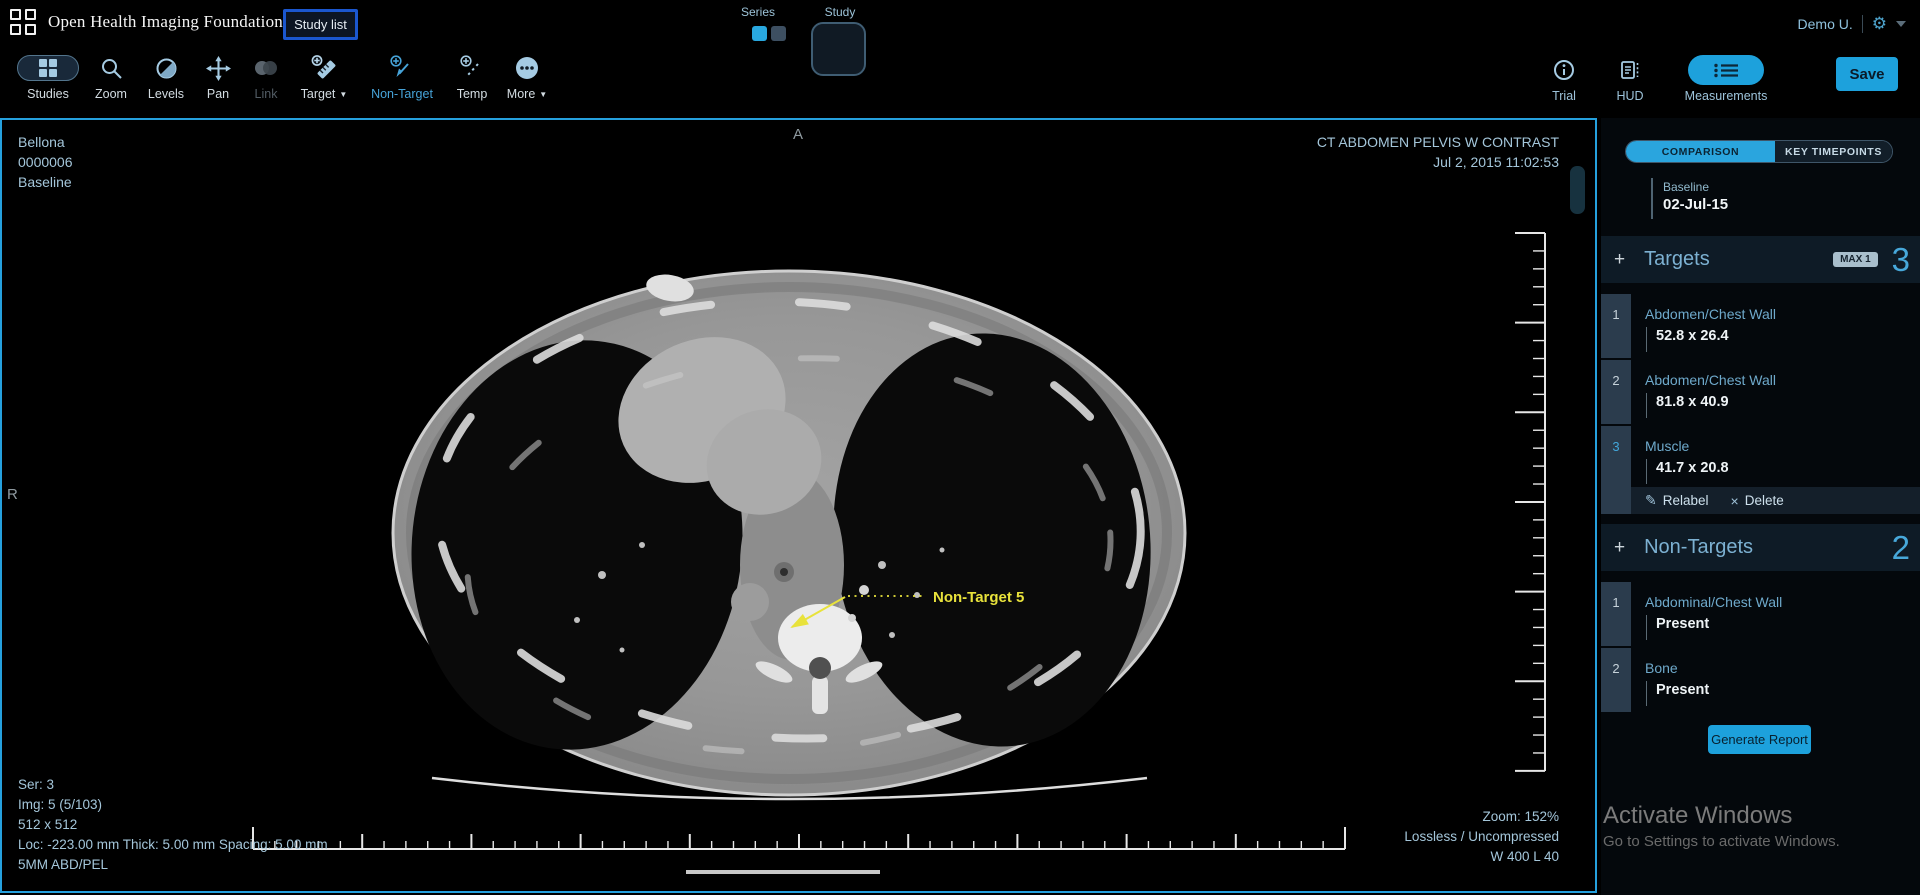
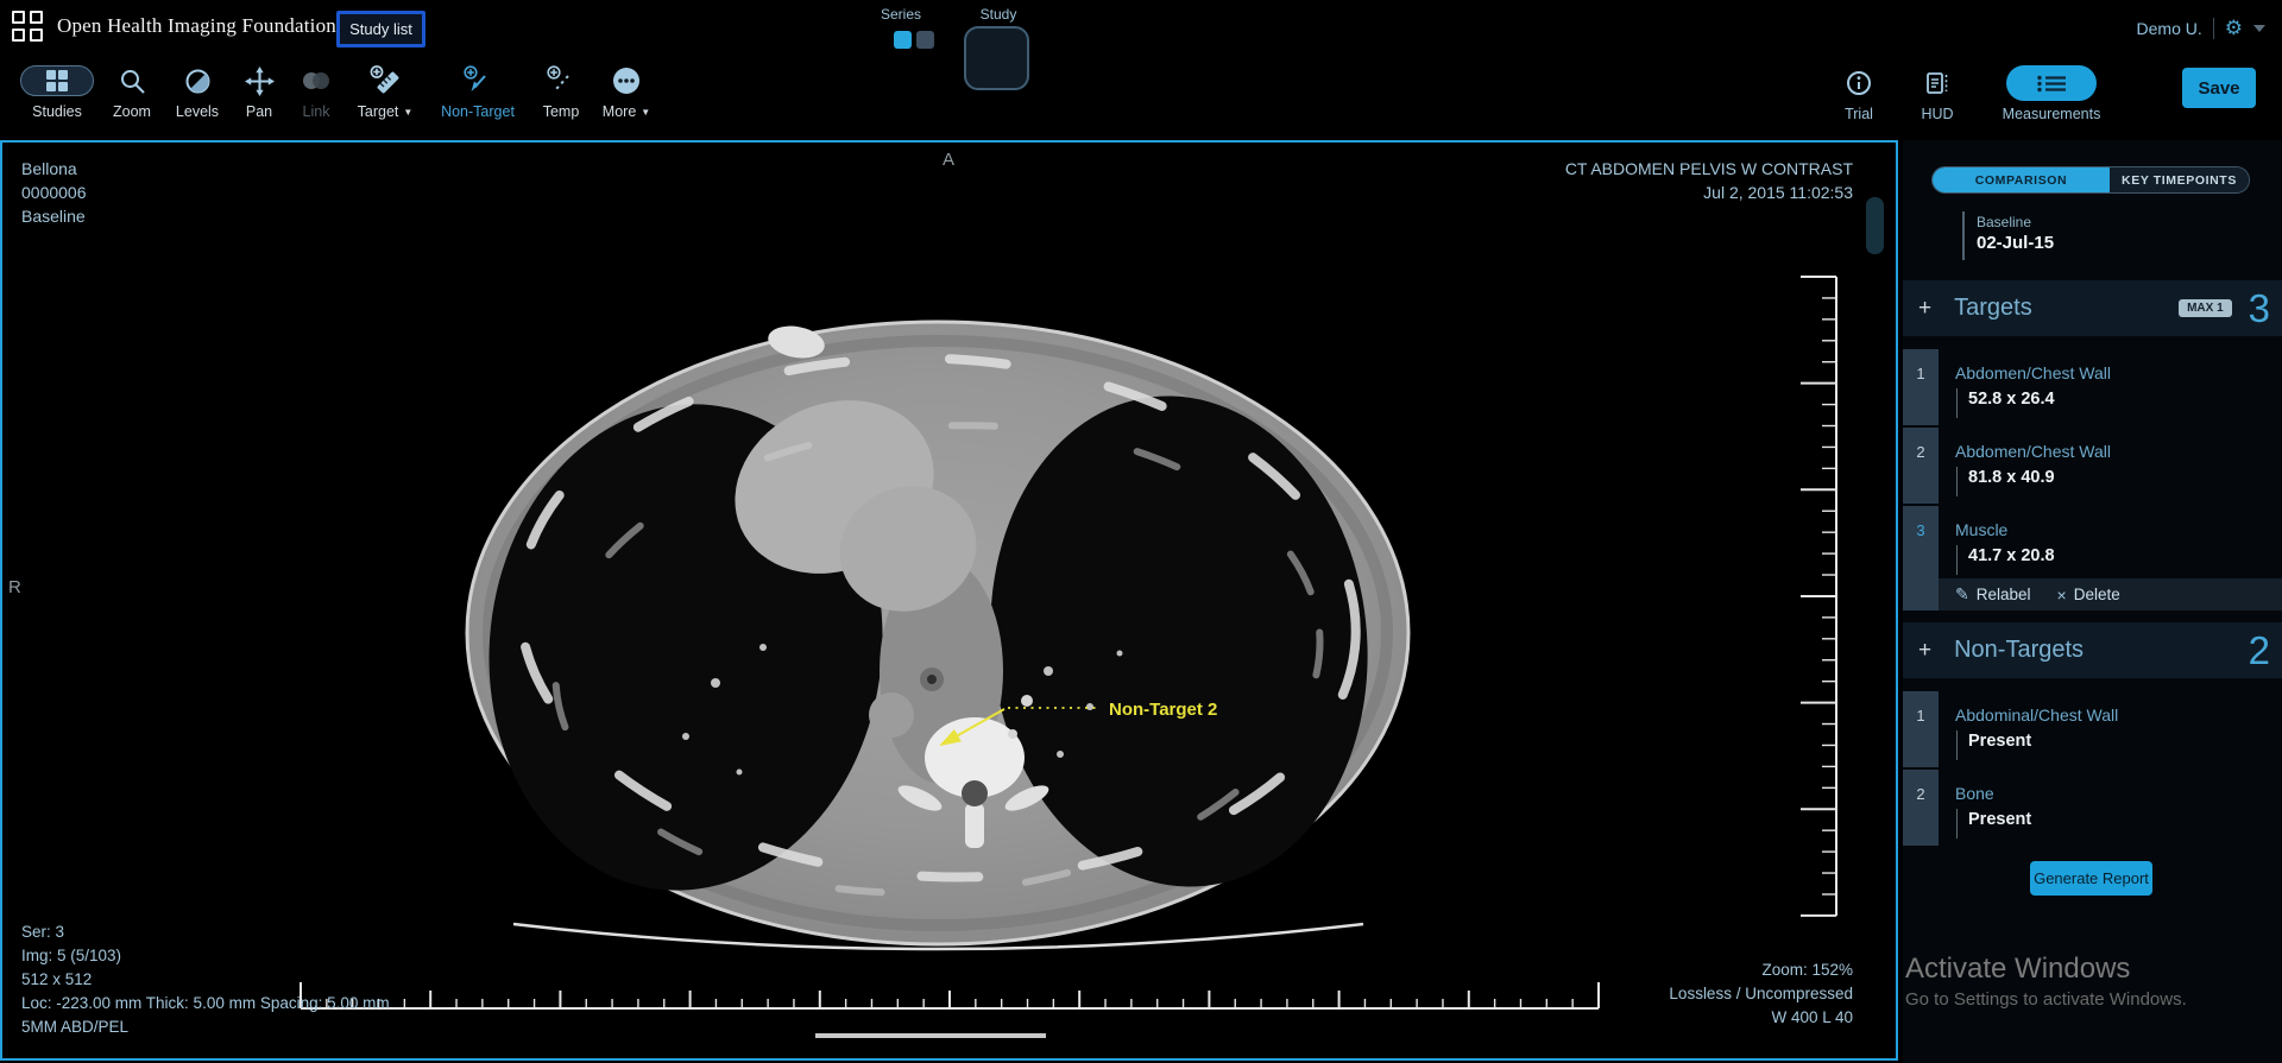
  Open Health Imaging Foundation
  Study list
  Demo U.
  ⚙
  Series
  Study
  Studies
  Zoom
  Levels
  Pan
  Link
  Target
  ▼
  Non-Target
  Temp
  More
  ▼
  Trial
  HUD
  Measurements
  Save
- Non-Target 5
+ Non-Target 2
  A
  R
  Bellona
  0000006
  Baseline
  CT ABDOMEN PELVIS W CONTRAST
  Jul 2, 2015 11:02:53
  Ser: 3
  Img: 5 (5/103)
  512 x 512
  Loc: -223.00 mm Thick: 5.00 mm Spacing: 5.00 mm
  5MM ABD/PEL
  Zoom: 152%
  Lossless / Uncompressed
  W 400 L 40
  COMPARISON
  KEY TIMEPOINTS
  Baseline
  02-Jul-15
  +
  Targets
  MAX 1
  3
  1
  Abdomen/Chest Wall
  52.8 x 26.4
  2
  Abdomen/Chest Wall
  81.8 x 40.9
  3
  Muscle
  41.7 x 20.8
  ✎
  Relabel
  ×
  Delete
  +
  Non-Targets
  2
  1
  Abdominal/Chest Wall
  Present
  2
  Bone
  Present
  Generate Report
  Activate Windows
  Go to Settings to activate Windows.
